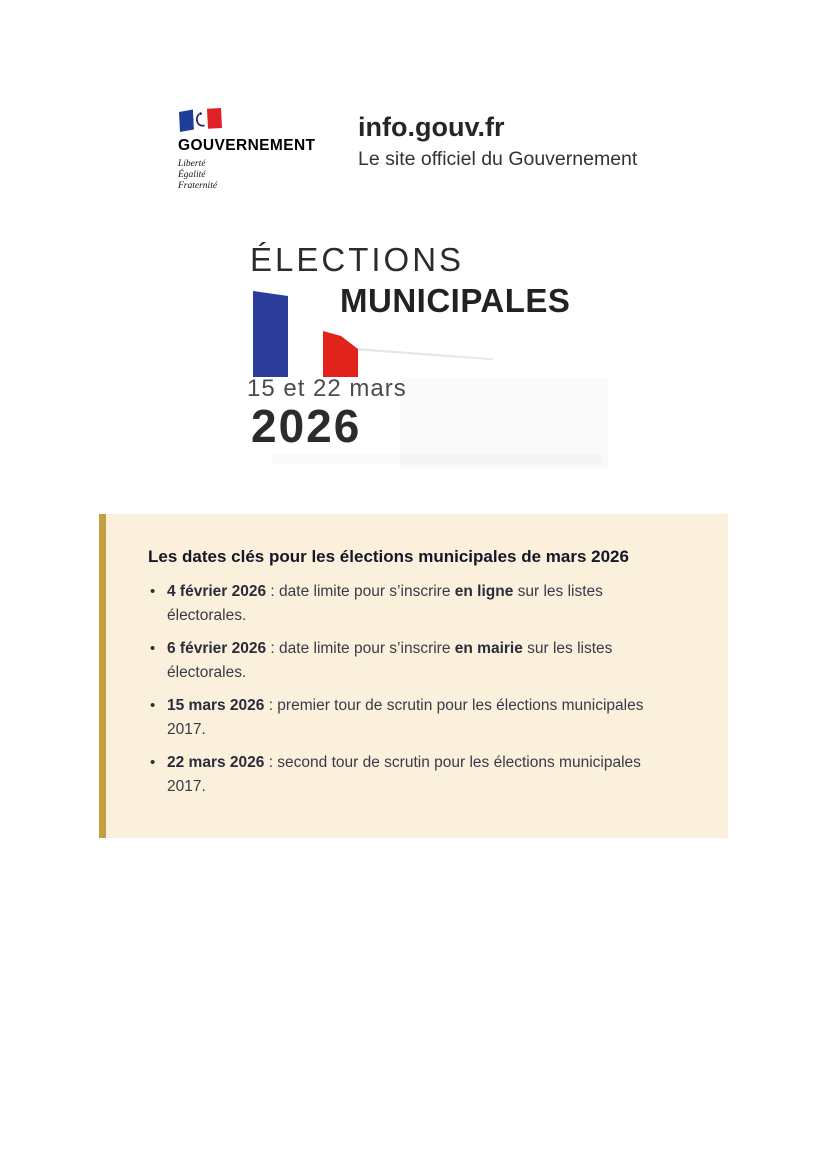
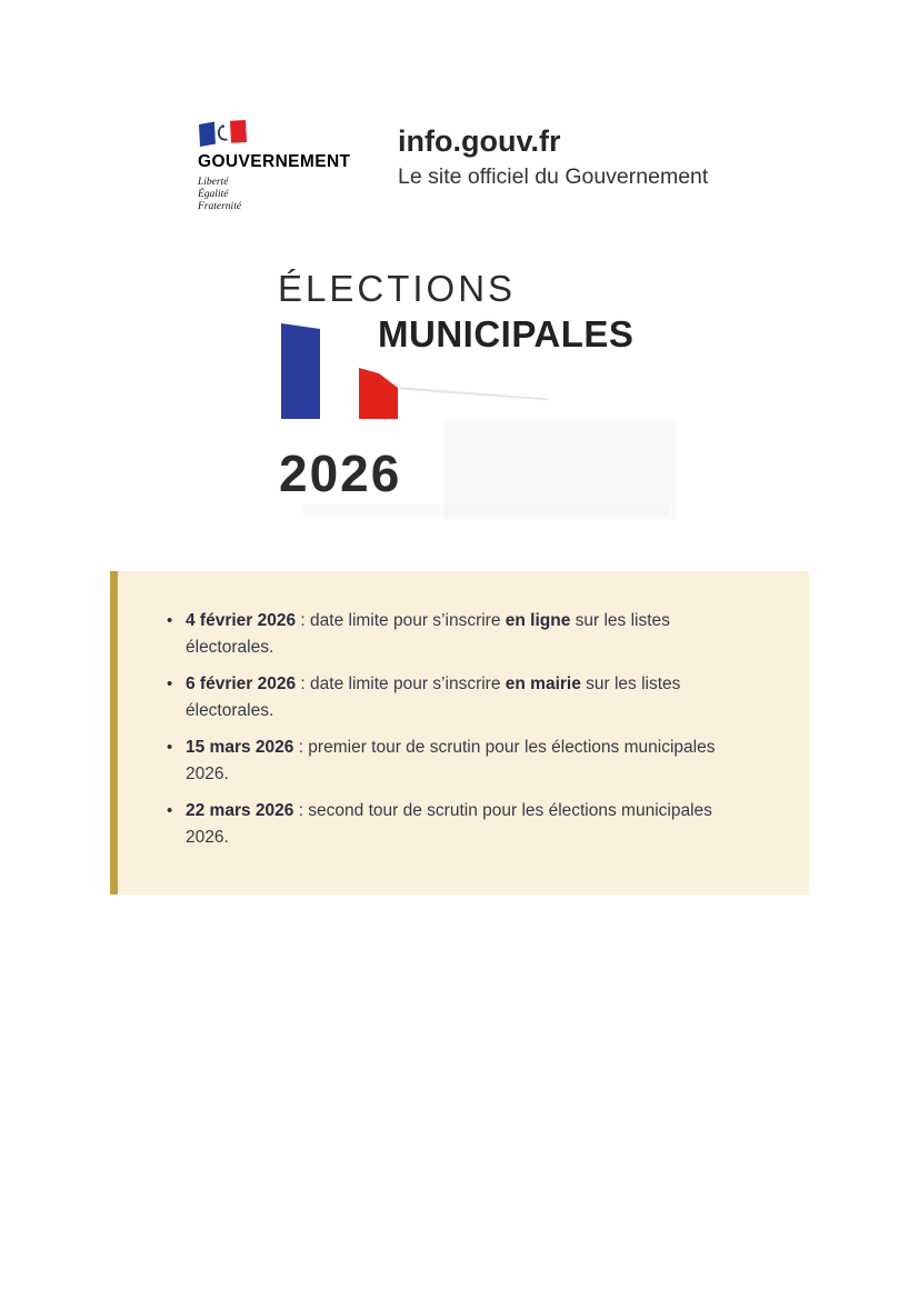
  GOUVERNEMENT
  Liberté
  Égalité
  Fraternité
  info.gouv.fr
  Le site officiel du Gouvernement
  ÉLECTIONS
  MUNICIPALES
- 15 et 22 mars
  2026
- Les dates clés pour les élections municipales de mars 2026
  4 février 2026 : date limite pour s’inscrire en ligne sur les listes électorales.
  6 février 2026 : date limite pour s’inscrire en mairie sur les listes
  électorales.
- 15 mars 2026 : premier tour de scrutin pour les élections municipales 2017.
+ 15 mars 2026 : premier tour de scrutin pour les élections municipales 2026.
- 22 mars 2026 : second tour de scrutin pour les élections municipales 2017.
+ 22 mars 2026 : second tour de scrutin pour les élections municipales 2026.
